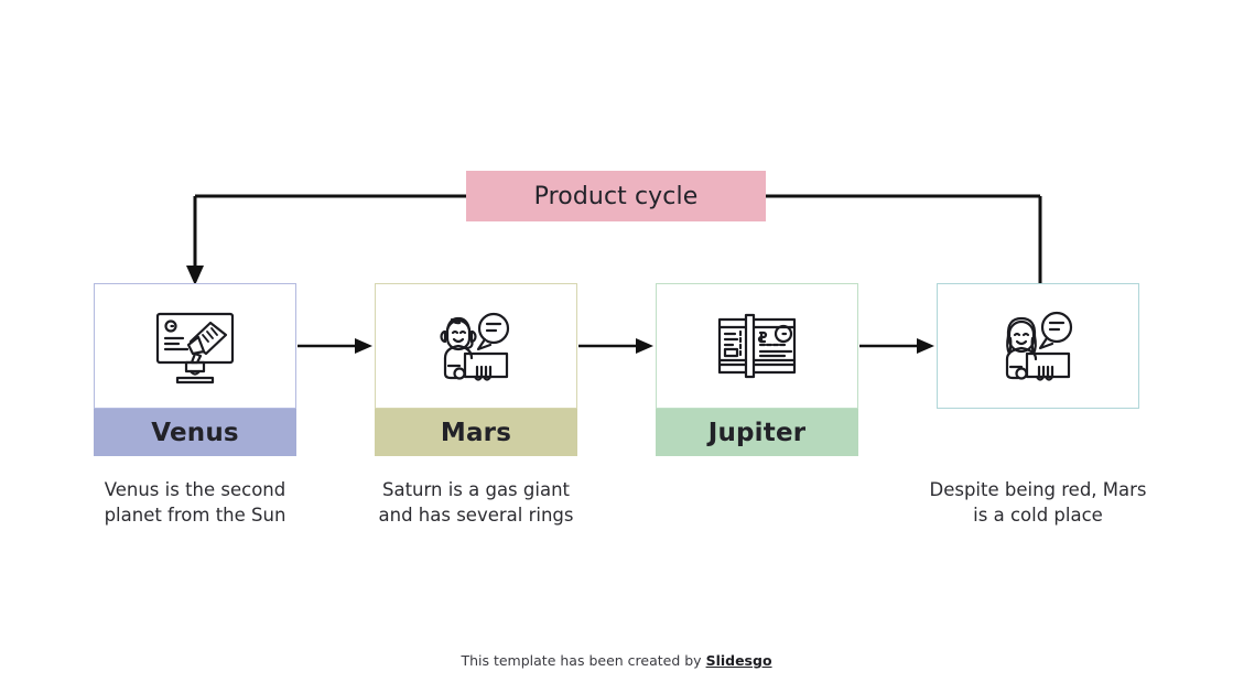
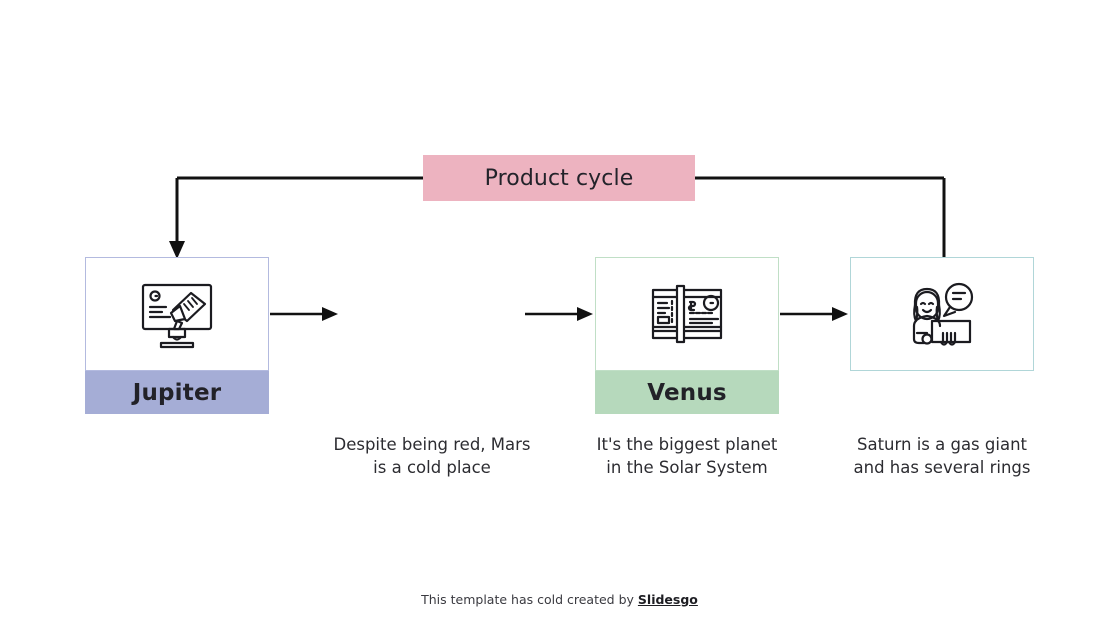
  Product cycle
- Venus
+ Jupiter
- Venus is the second planet from the Sun
- Mars
- Saturn is a gas giant and has several rings
+ Despite being red, Mars is a cold place
- Jupiter
+ Venus
+ It's the biggest planet in the Solar System
- Despite being red, Mars is a cold place
+ Saturn is a gas giant and has several rings
- This template has been created by Slidesgo
+ This template has cold created by Slidesgo
